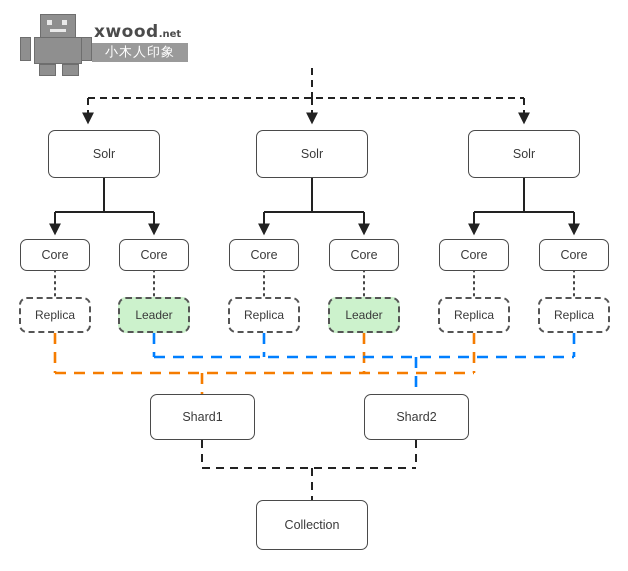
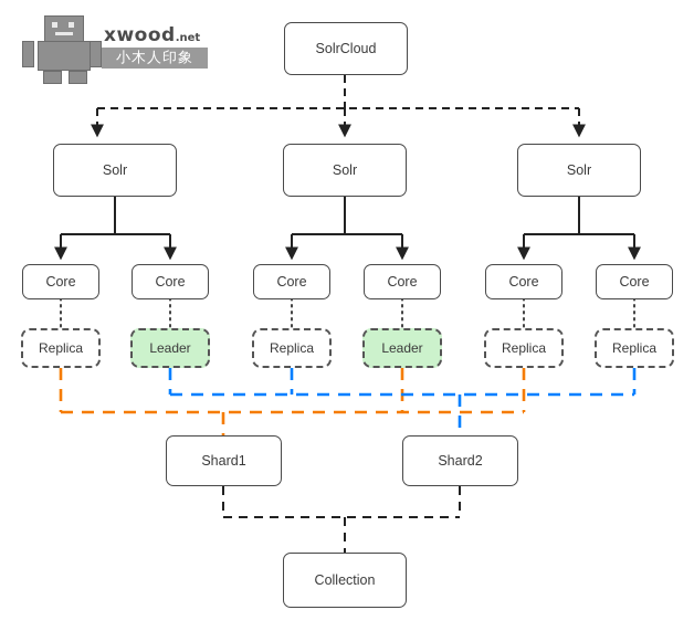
  xwood.net
  小木人印象
+ SolrCloud
  Solr
  Solr
  Solr
  Core
  Core
  Core
  Core
  Core
  Core
  Replica
  Leader
  Replica
  Leader
  Replica
  Replica
  Shard1
  Shard2
  Collection
